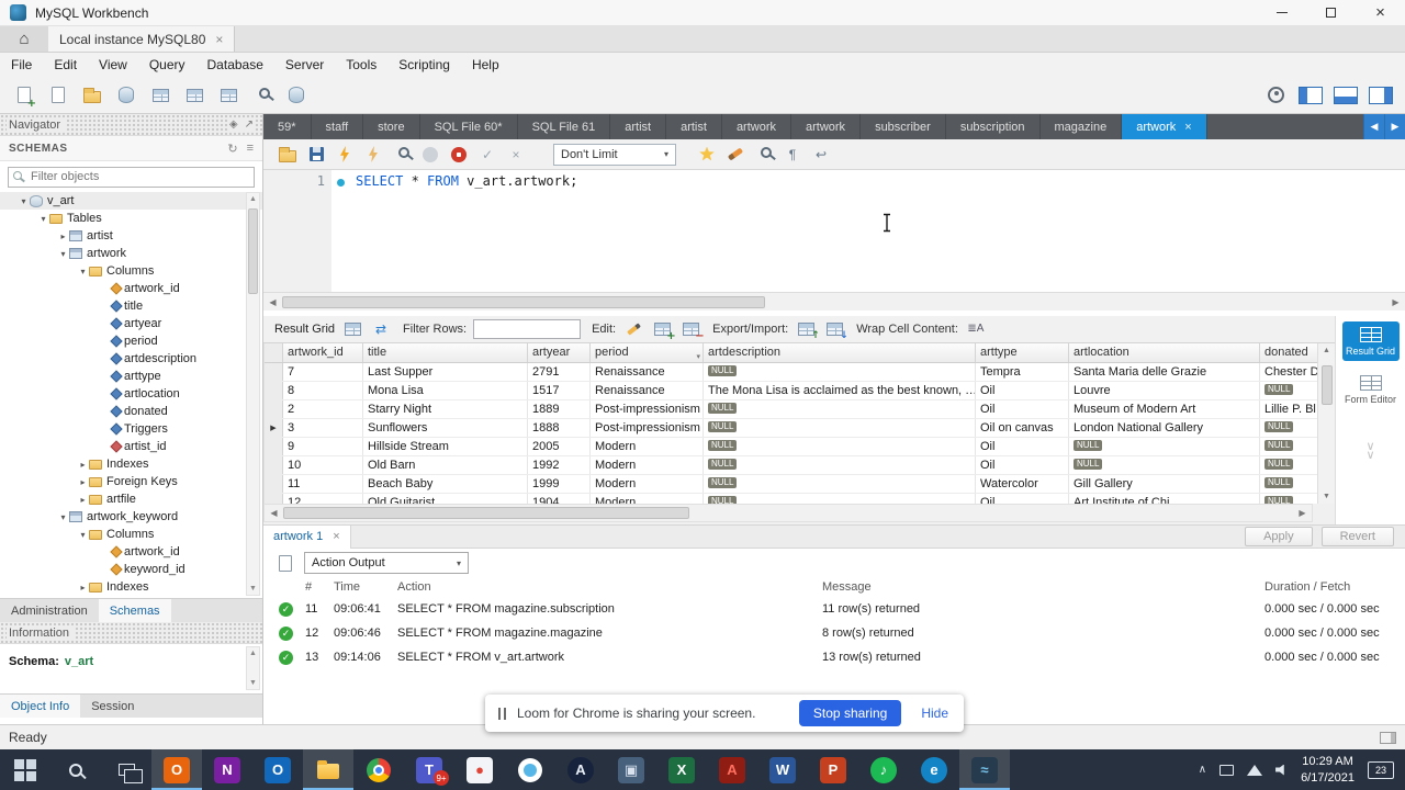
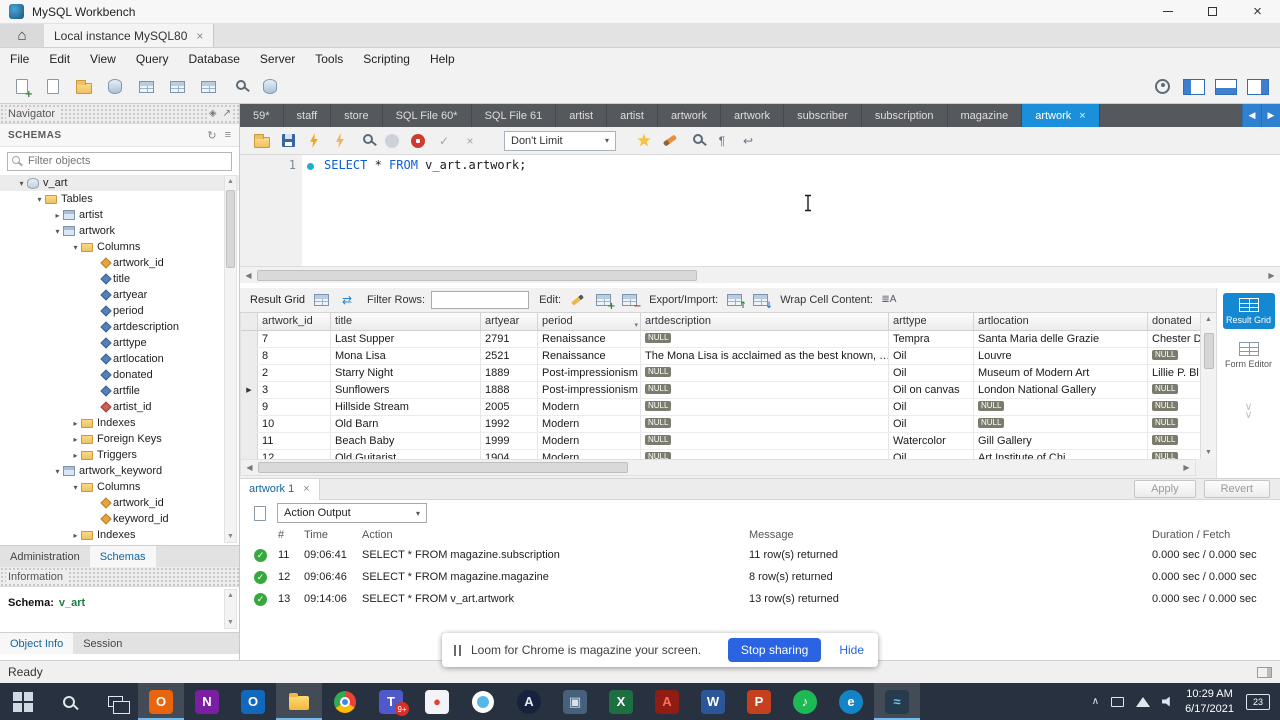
  MySQL Workbench
  ×
  ⌂
  Local instance MySQL80
  ×
  File
  Edit
  View
  Query
  Database
  Server
  Tools
  Scripting
  Help
  Navigator
  ◈
  ↗
  SCHEMAS
  ↻
  ≡
  Filter objects
  ▾
  v_art
  ▾
  Tables
  ▸
  artist
  ▾
  artwork
  ▾
  Columns
  artwork_id
  title
  artyear
  period
  artdescription
  arttype
  artlocation
  donated
- Triggers
+ artfile
  artist_id
  ▸
  Indexes
  ▸
  Foreign Keys
  ▸
- artfile
+ Triggers
  ▾
  artwork_keyword
  ▾
  Columns
  artwork_id
  keyword_id
  ▸
  Indexes
  Administration
  Schemas
  Information
  Schema: v_art
  Object Info
  Session
  59*
  staff
  store
  SQL File 60*
  SQL File 61
  artist
  artist
  artwork
  artwork
  subscriber
  subscription
  magazine
  artwork
  ×
  ◀
  ▶
  ✓
  ×
  Don't Limit
  ▾
  ¶
  ↩
  1
  SELECT * FROM v_art.artwork;
  ◀
  ▶
  Result Grid
  ⇄
  Filter Rows:
  Edit:
  Export/Import:
  Wrap Cell Content:
  ≣A
  artwork_id
  title
  artyear
  period
  artdescription
  arttype
  artlocation
  donated
  7
  Last Supper
  2791
  Renaissance
  NULL
  Tempra
  Santa Maria delle Grazie
  Chester D
  8
  Mona Lisa
- 1517
+ 2521
  Renaissance
  The Mona Lisa is acclaimed as the best known, …
  Oil
  Louvre
  NULL
  2
  Starry Night
  1889
  Post-impressionism
  NULL
  Oil
  Museum of Modern Art
  Lillie P. Bl
  3
  Sunflowers
  1888
  Post-impressionism
  NULL
  Oil on canvas
  London National Gallery
  NULL
  9
  Hillside Stream
  2005
  Modern
  NULL
  Oil
  NULL
  NULL
  10
  Old Barn
  1992
  Modern
  NULL
  Oil
  NULL
  NULL
  11
  Beach Baby
  1999
  Modern
  NULL
  Watercolor
  Gill Gallery
  NULL
  12
  Old Guitarist
  1904
  Modern
  NULL
  Oil
  Art Institute of Chi
  NULL
  Result Grid
  Form Editor
  ∨
  ∨
  ◀
  ▶
  artwork 1
  ×
  Apply
  Revert
  Action Output
  ▾
  #
  Time
  Action
  Message
  Duration / Fetch
  ✓
  11
  09:06:41
  SELECT * FROM magazine.subscription
  11 row(s) returned
  0.000 sec / 0.000 sec
  ✓
  12
  09:06:46
  SELECT * FROM magazine.magazine
  8 row(s) returned
  0.000 sec / 0.000 sec
  ✓
  13
  09:14:06
  SELECT * FROM v_art.artwork
  13 row(s) returned
  0.000 sec / 0.000 sec
- Loom for Chrome is sharing your screen.
+ Loom for Chrome is magazine your screen.
  Stop sharing
  Hide
  Ready
  O
  N
  O
  T
  9+
  ●
  A
  ▣
  X
  A
  W
  P
  ♪
  e
  ≈
  ∧
  10:29 AM
  6/17/2021
  23
